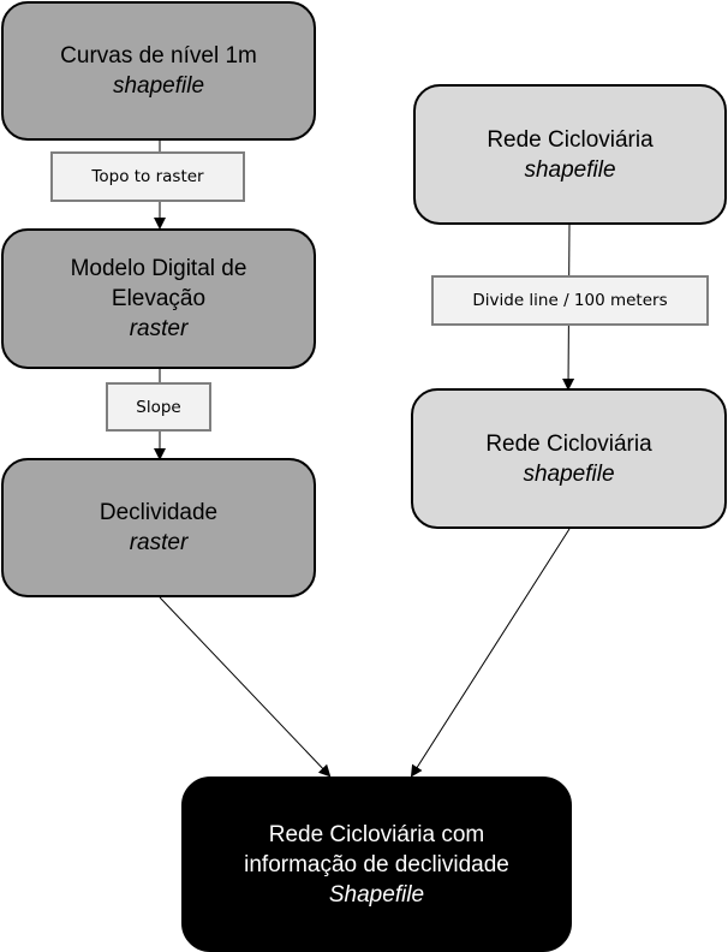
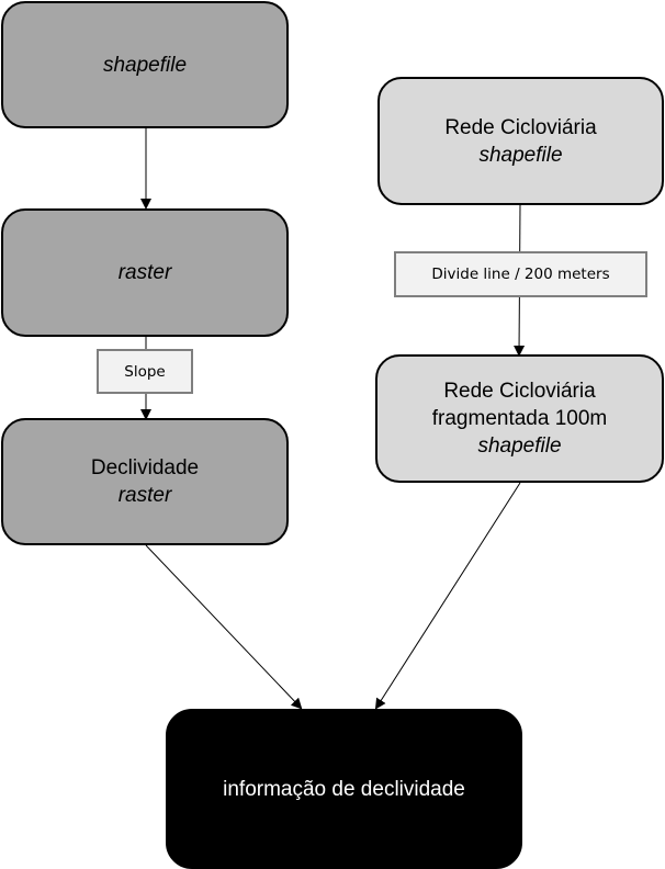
- Curvas de nível 1m
  shapefile
- Topo to raster
- Modelo Digital de
- Elevação
  raster
  Slope
  Declividade
  raster
  Rede Cicloviária
  shapefile
- Divide line / 100 meters
+ Divide line / 200 meters
  Rede Cicloviária
+ fragmentada 100m
  shapefile
- Rede Cicloviária com
  informação de declividade
- Shapefile
